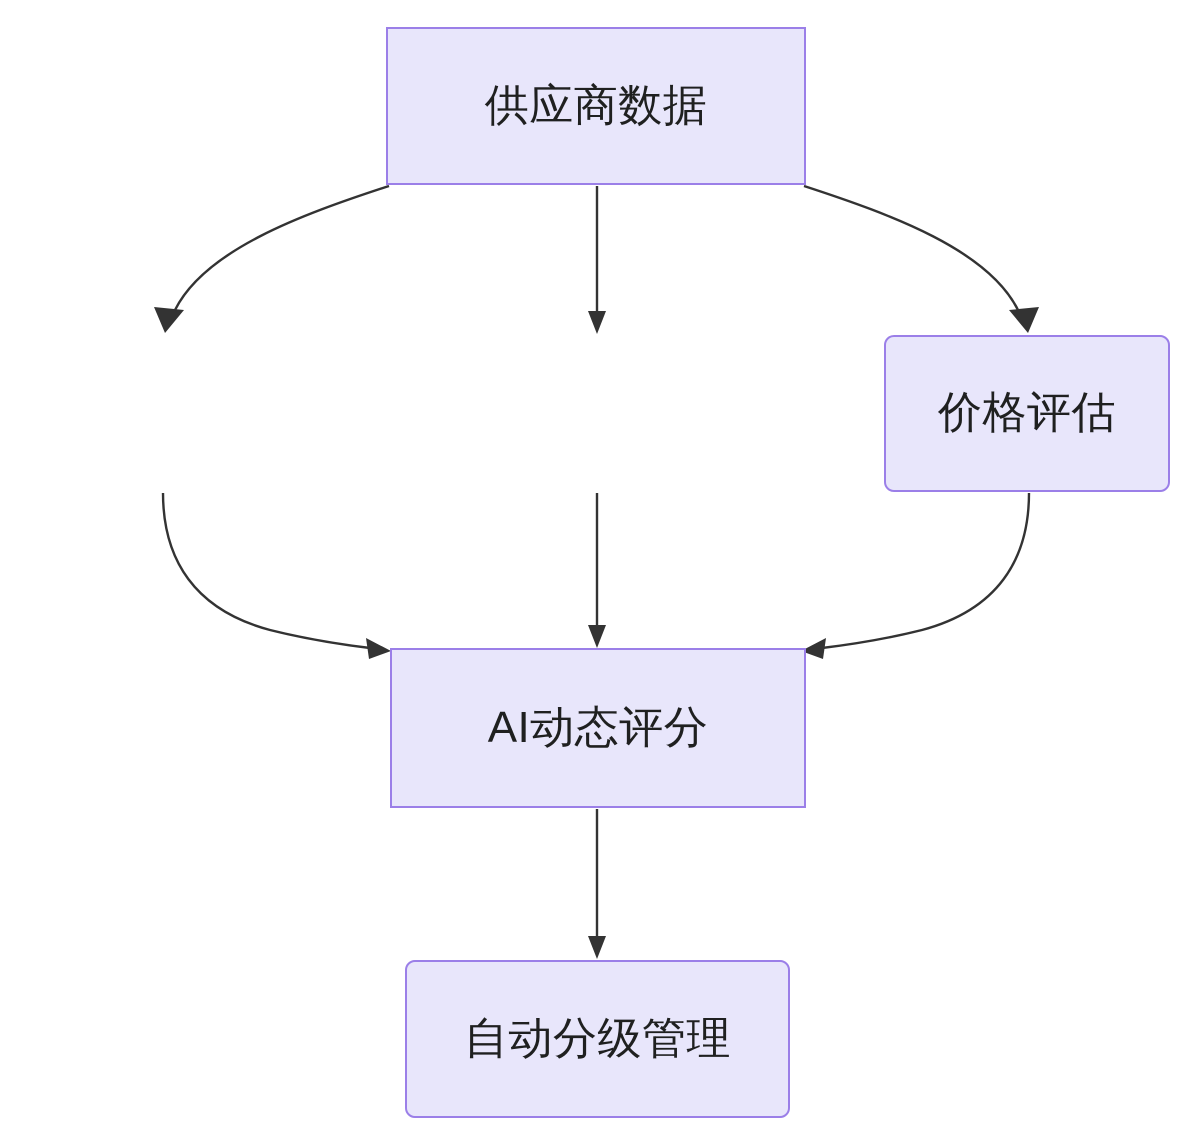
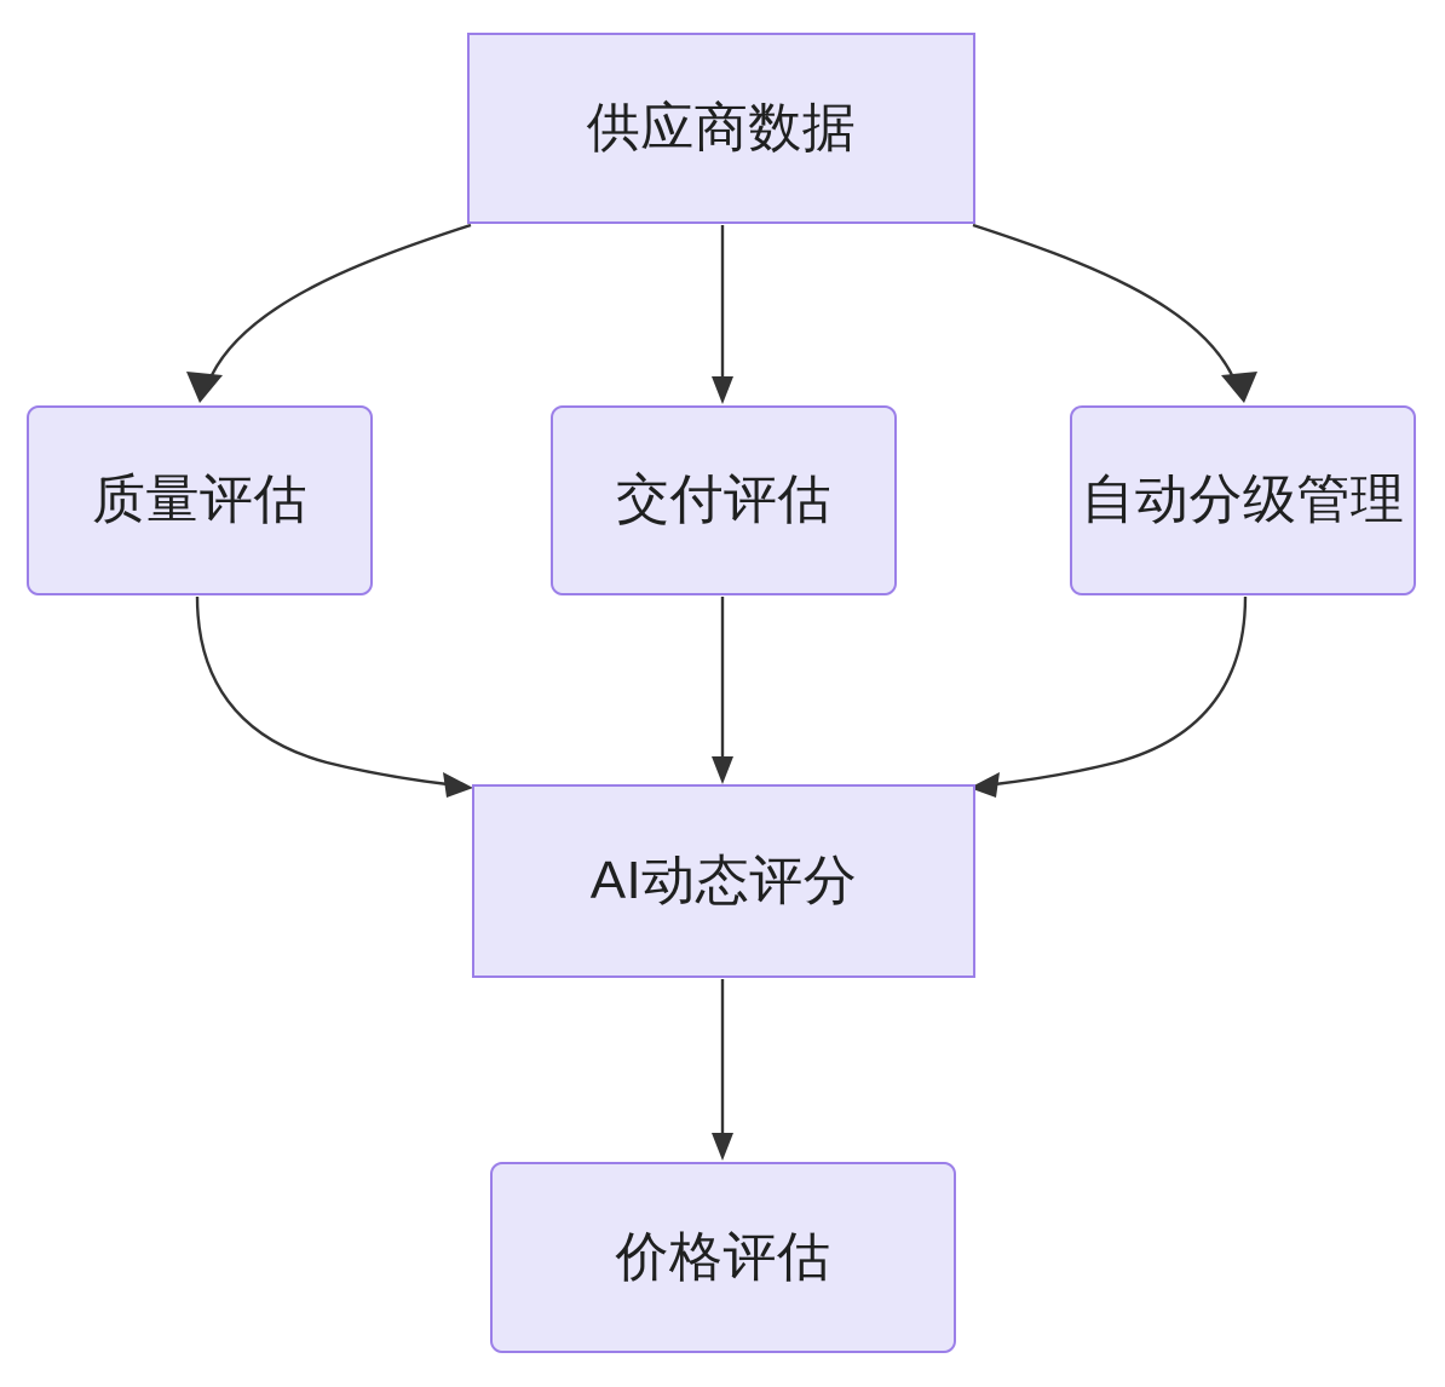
  供应商数据
+ 质量评估
+ 交付评估
- 价格评估
+ 自动分级管理
  AI动态评分
- 自动分级管理
+ 价格评估
